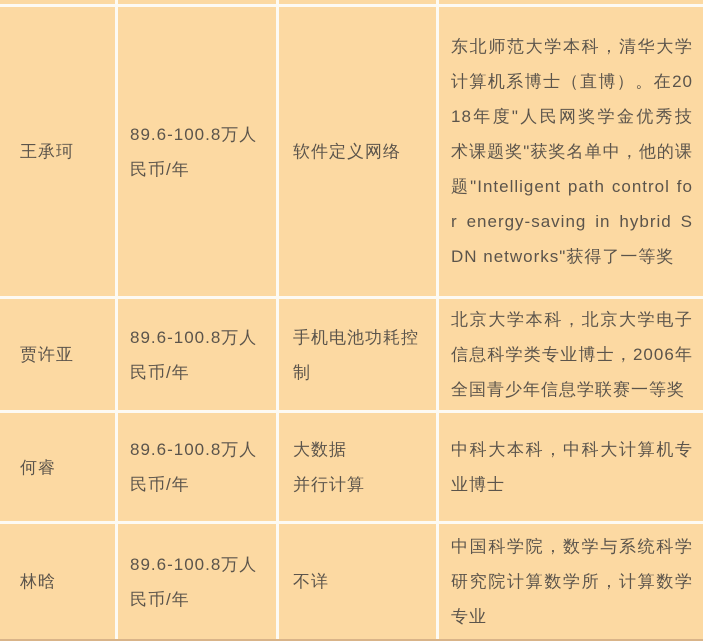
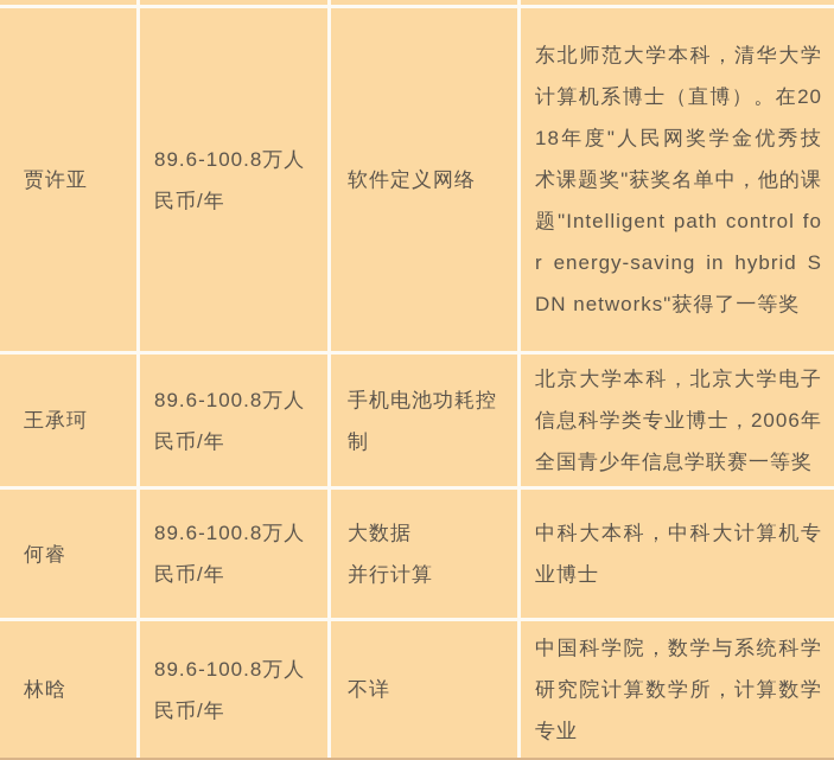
- 王承珂
+ 贾许亚
  89.6-100.8万人民币/年
  软件定义网络
  东北师范大学本科，清华大学计算机系博士（直博）。在2018年度"人民网奖学金优秀技术课题奖"获奖名单中，他的课题"Intelligent path control for energy-saving in hybrid SDN networks"获得了一等奖
- 贾许亚
+ 王承珂
  89.6-100.8万人民币/年
  手机电池功耗控制
  北京大学本科，北京大学电子信息科学类专业博士，2006年全国青少年信息学联赛一等奖
  何睿
  89.6-100.8万人民币/年
  大数据
  并行计算
  中科大本科，中科大计算机专业博士
  林晗
  89.6-100.8万人民币/年
  不详
  中国科学院，数学与系统科学研究院计算数学所，计算数学专业
